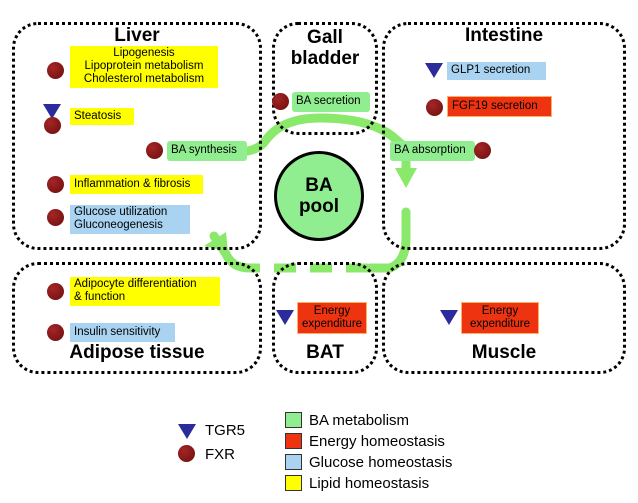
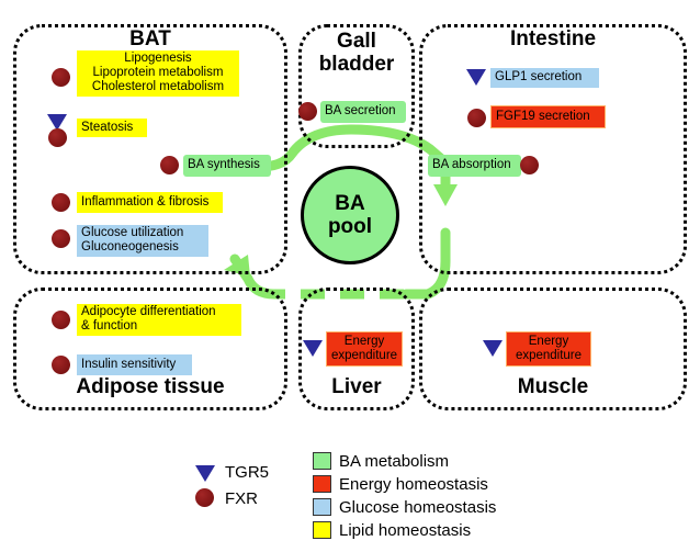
- Liver
+ BAT
  Lipogenesis
  Lipoprotein metabolism
  Cholesterol metabolism
  Steatosis
  BA synthesis
  Inflammation & fibrosis
  Glucose utilization
  Gluconeogenesis
  Gall
  bladder
  BA secretion
  Intestine
  GLP1 secretion
  FGF19 secretion
  BA absorption
  BA
  pool
  Adipose tissue
  Adipocyte differentiation
  & function
  Insulin sensitivity
- BAT
+ Liver
  Energy
  expenditure
  Muscle
  Energy
  expenditure
  TGR5
  FXR
  BA metabolism
  Energy homeostasis
  Glucose homeostasis
  Lipid homeostasis
